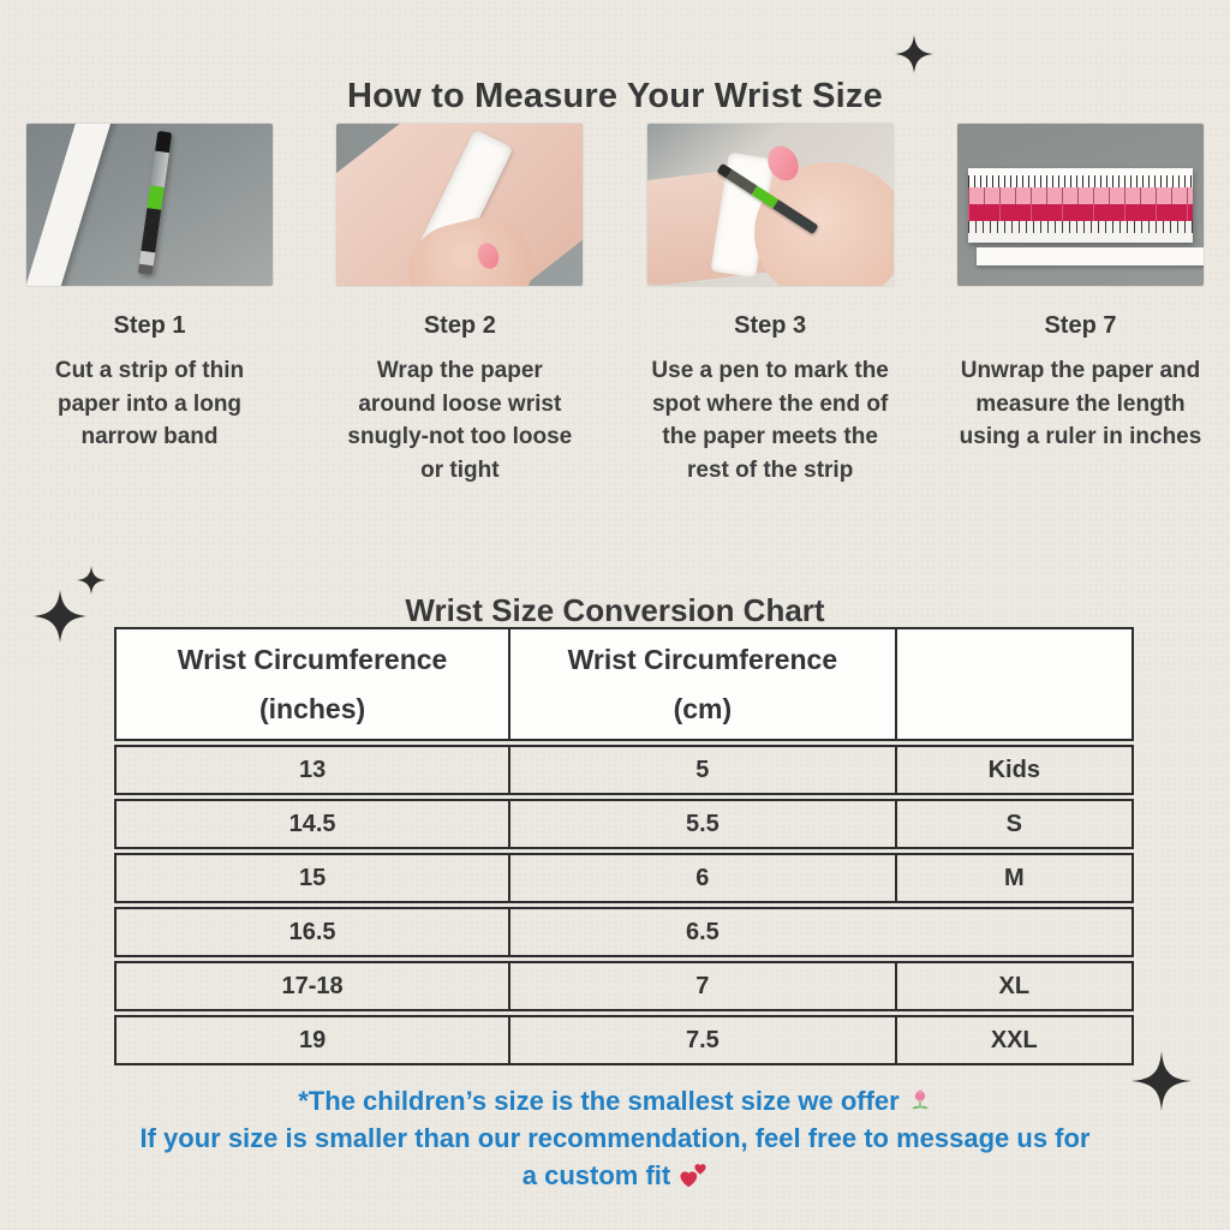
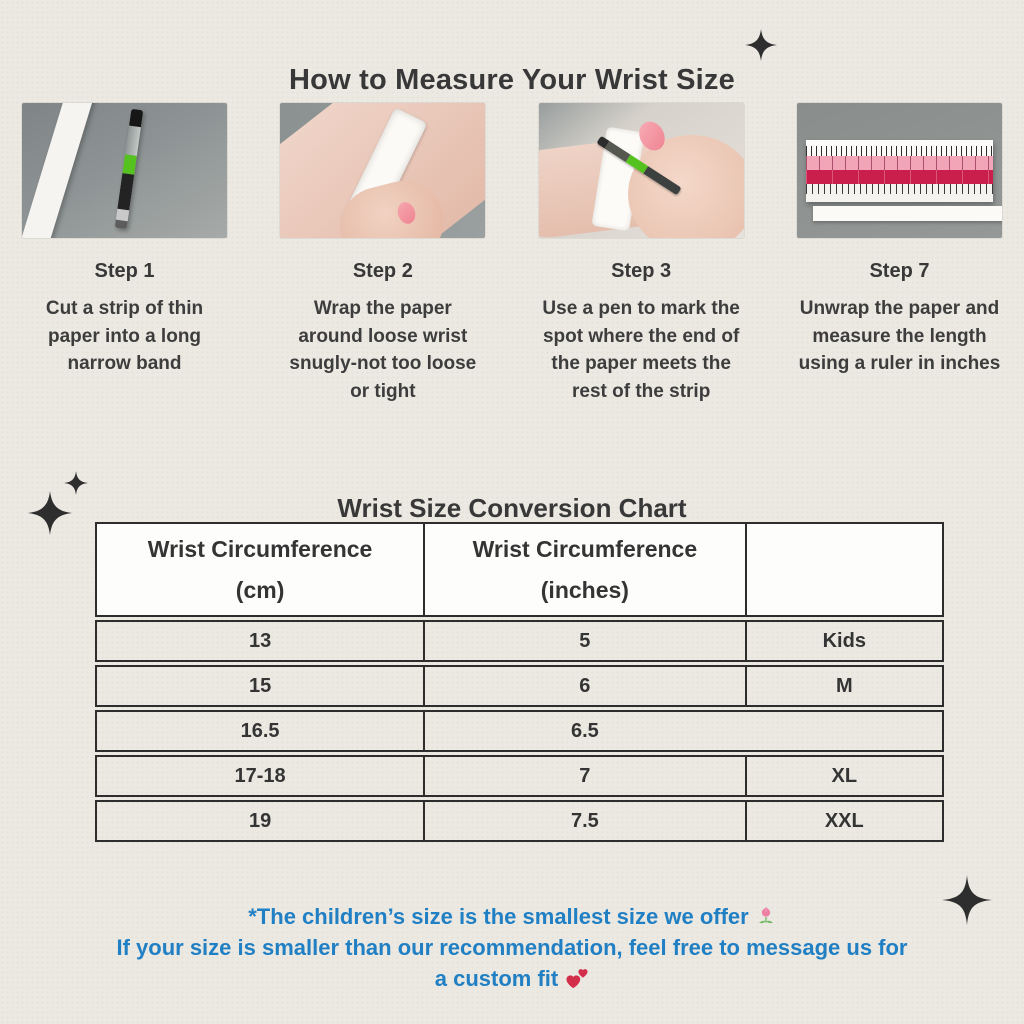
  How to Measure Your Wrist Size
  Step 1
  Cut a strip of thin paper into a long narrow band
  Step 2
  Wrap the paper around loose wrist snugly-not too loose or tight
  Step 3
  Use a pen to mark the spot where the end of the paper meets the rest of the strip
  Step 7
  Unwrap the paper and measure the length using a ruler in inches
  Wrist Size Conversion Chart
  Wrist Circumference
- (inches)
+ (cm)
  Wrist Circumference
- (cm)
+ (inches)
  13
  5
  Kids
- 14.5
- 5.5
- S
  15
  6
  M
  16.5
  6.5
  17-18
  7
  XL
  19
  7.5
  XXL
  *The children’s size is the smallest size we offer
  If your size is smaller than our recommendation, feel free to message us for
  a custom fit
